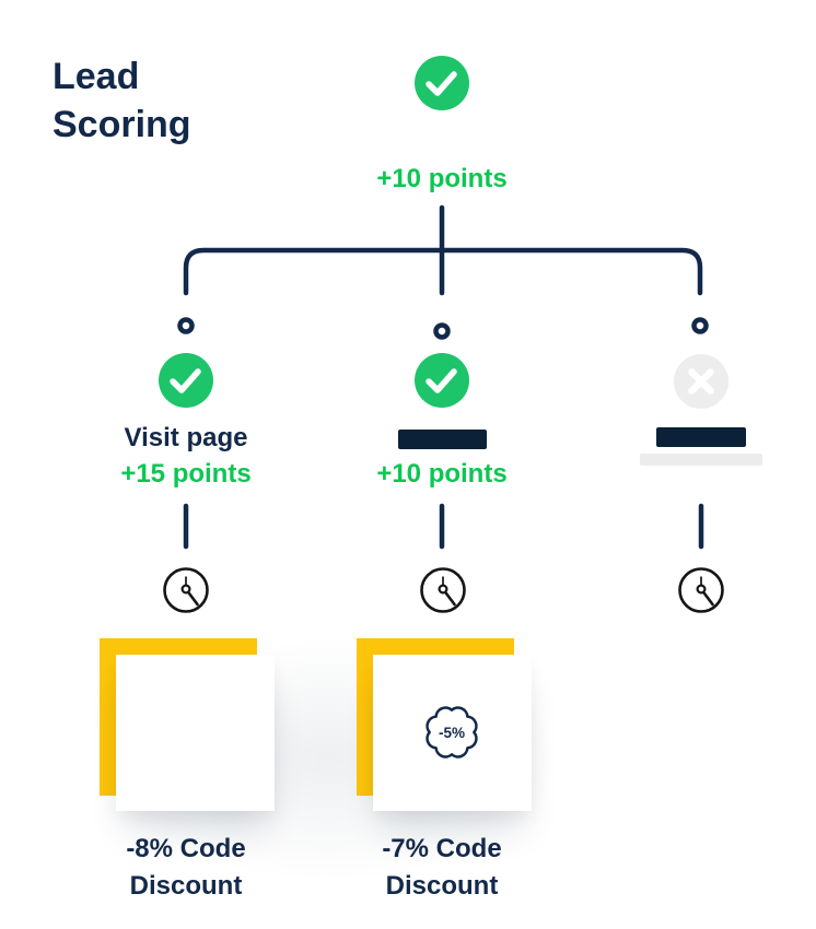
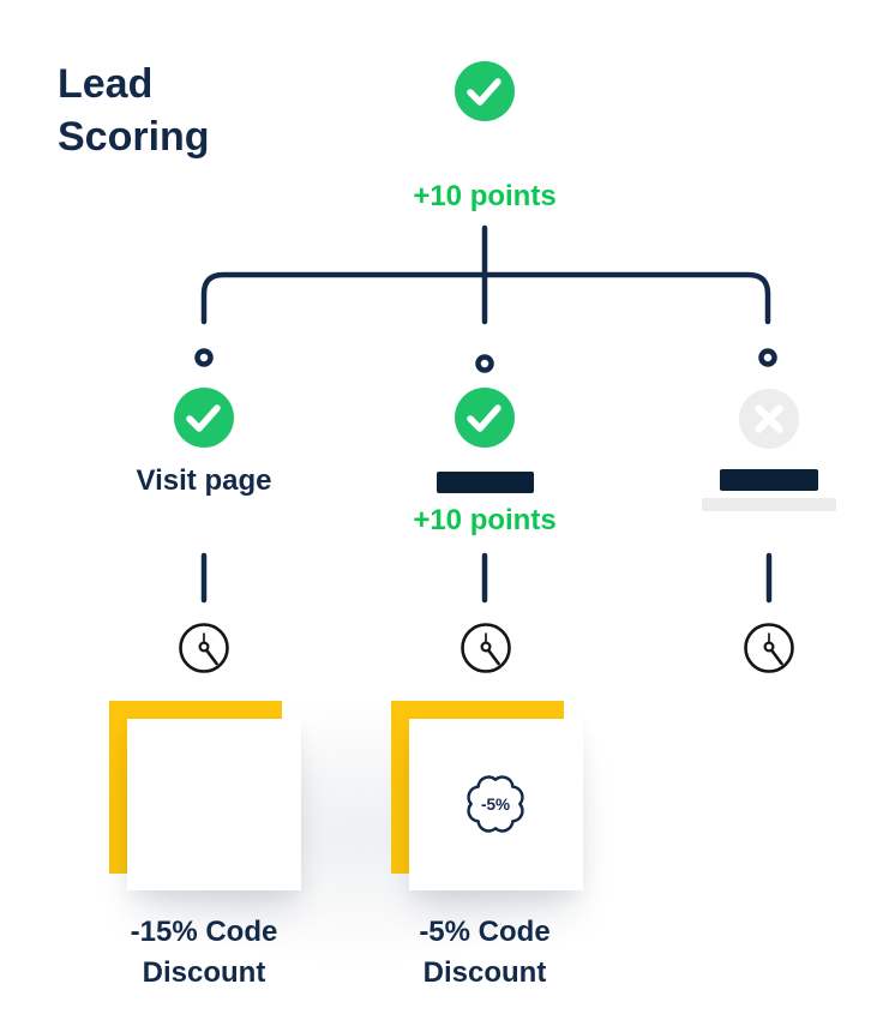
  Lead Scoring
  +10 points
  Visit page
- +15 points
  +10 points
- -8% Code
+ -15% Code
  Discount
  -5%
- -7% Code
+ -5% Code
  Discount
